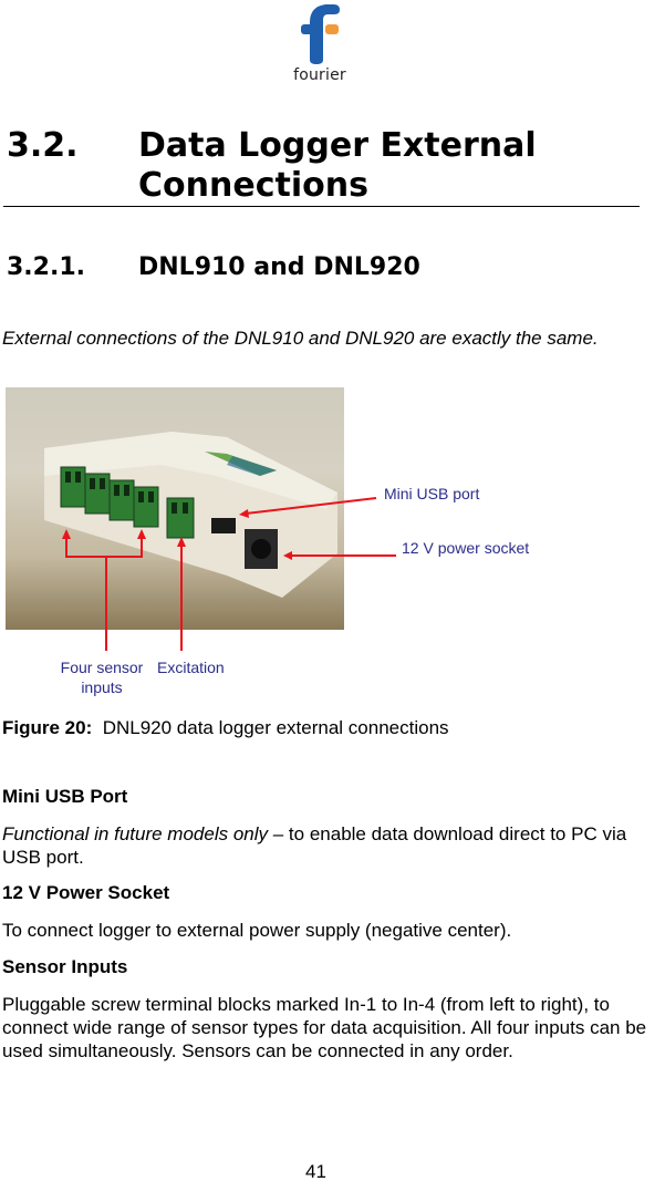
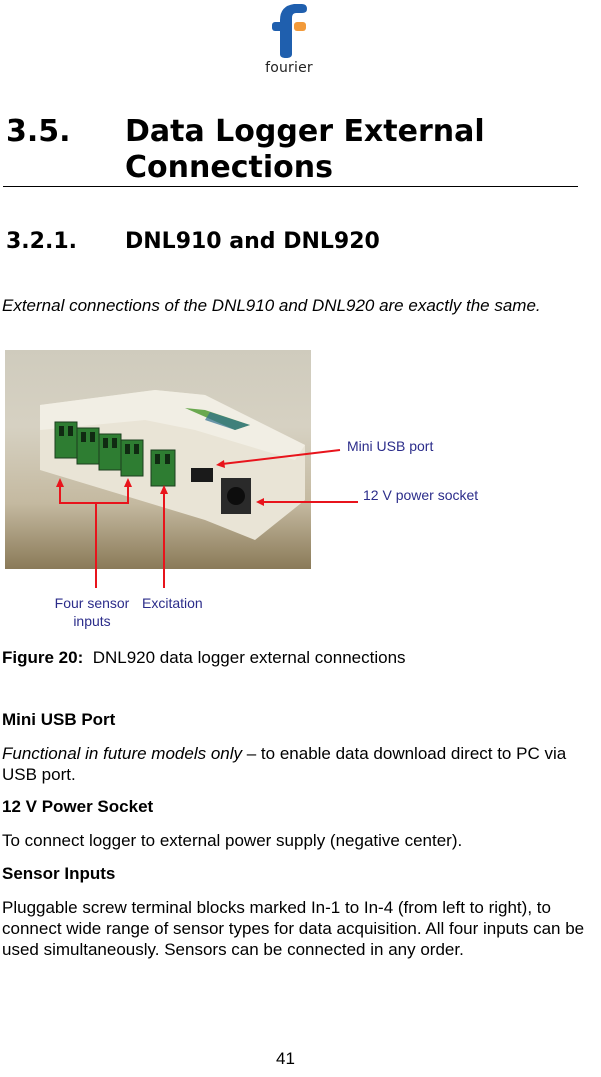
  fourier
- 3.2.
+ 3.5.
  Data Logger External Connections
  3.2.1.
  DNL910 and DNL920
  External connections of the DNL910 and DNL920 are exactly the same.
  Mini USB port
  12 V power socket
  Four sensor
  inputs
  Excitation
  Figure 20: DNL920 data logger external connections
  Mini USB Port
  Functional in future models only – to enable data download direct to PC via USB port.
  12 V Power Socket
  To connect logger to external power supply (negative center).
  Sensor Inputs
  Pluggable screw terminal blocks marked In-1 to In-4 (from left to right), to connect wide range of sensor types for data acquisition. All four inputs can be used simultaneously. Sensors can be connected in any order.
  41
